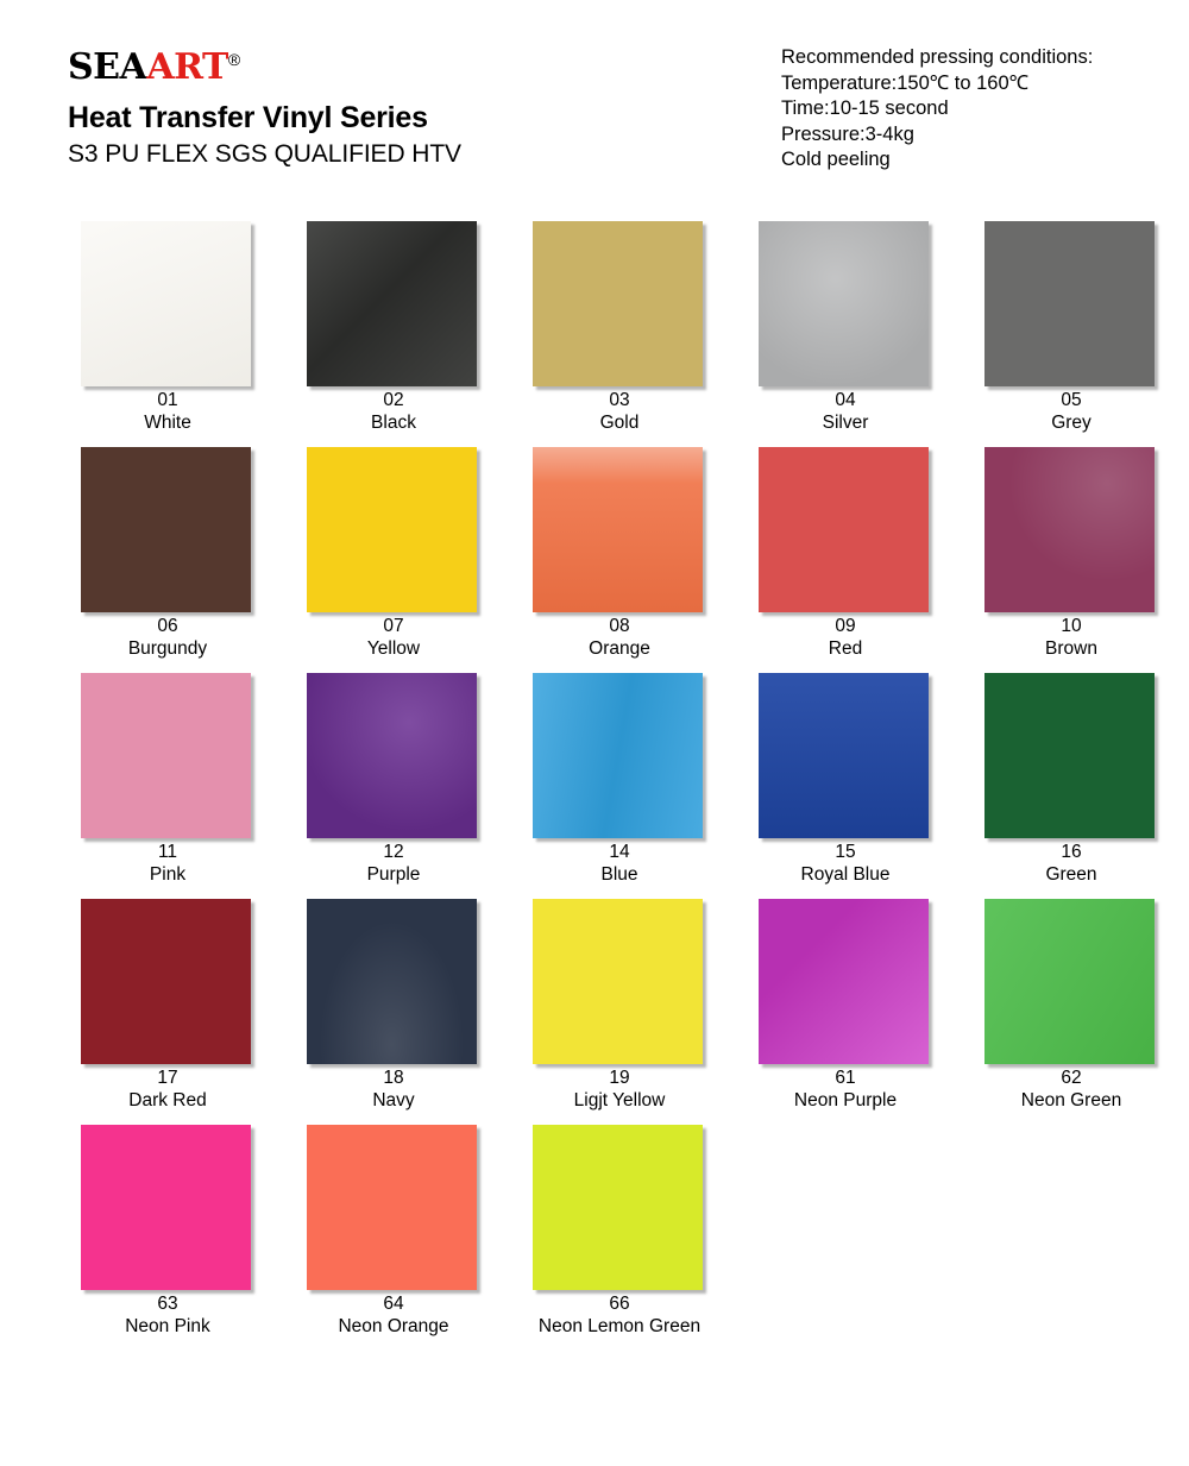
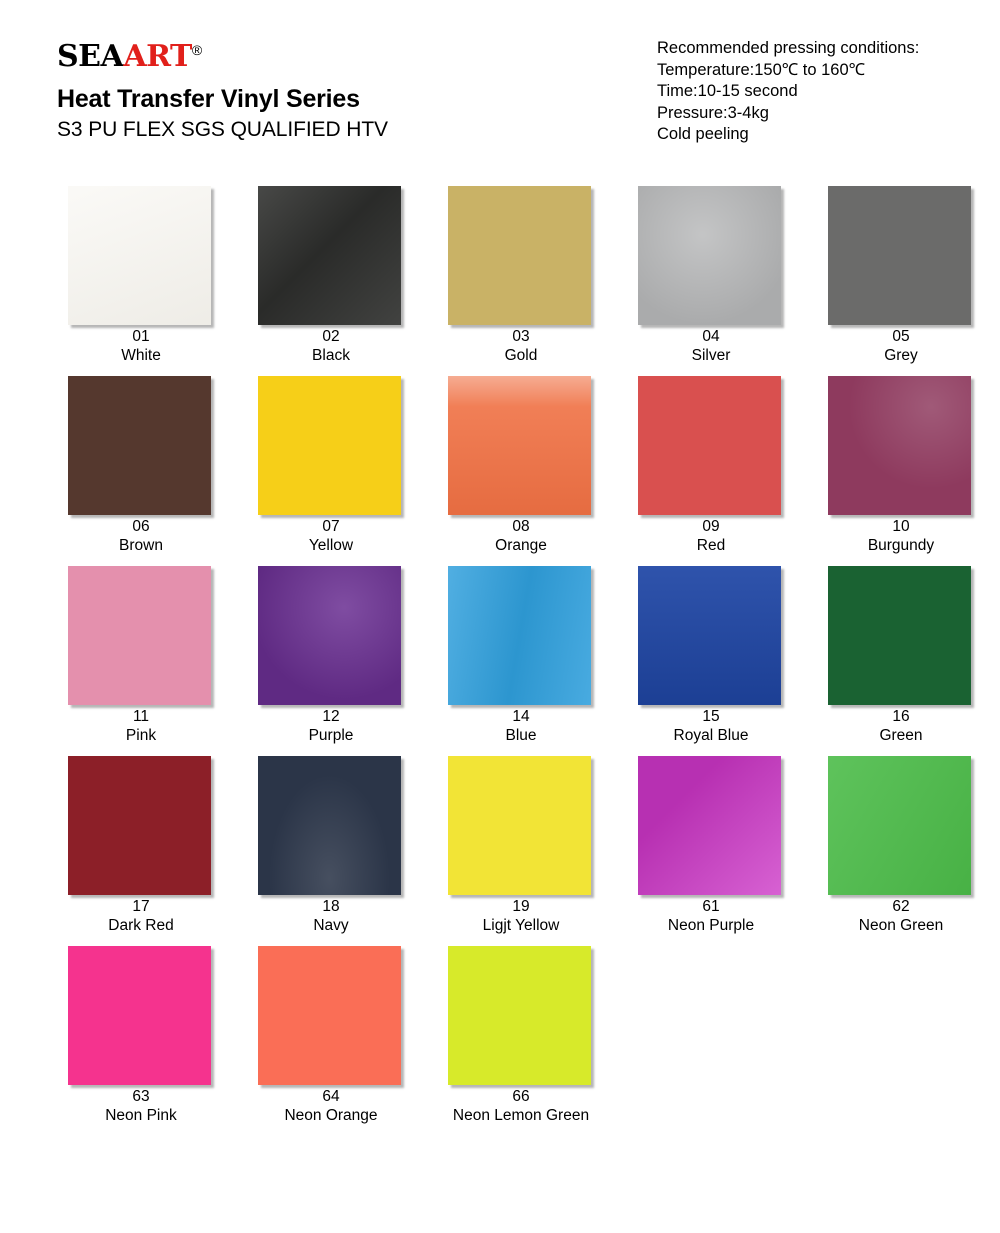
  SEAART®
  Heat Transfer Vinyl Series
  S3 PU FLEX SGS QUALIFIED HTV
  Recommended pressing conditions:
  Temperature:150℃ to 160℃
  Time:10-15 second
  Pressure:3-4kg
  Cold peeling
  01
  White
  02
  Black
  03
  Gold
  04
  Silver
  05
  Grey
  06
- Burgundy
+ Brown
  07
  Yellow
  08
  Orange
  09
  Red
  10
- Brown
+ Burgundy
  11
  Pink
  12
  Purple
  14
  Blue
  15
  Royal Blue
  16
  Green
  17
  Dark Red
  18
  Navy
  19
  Ligjt Yellow
  61
  Neon Purple
  62
  Neon Green
  63
  Neon Pink
  64
  Neon Orange
  66
  Neon Lemon Green
